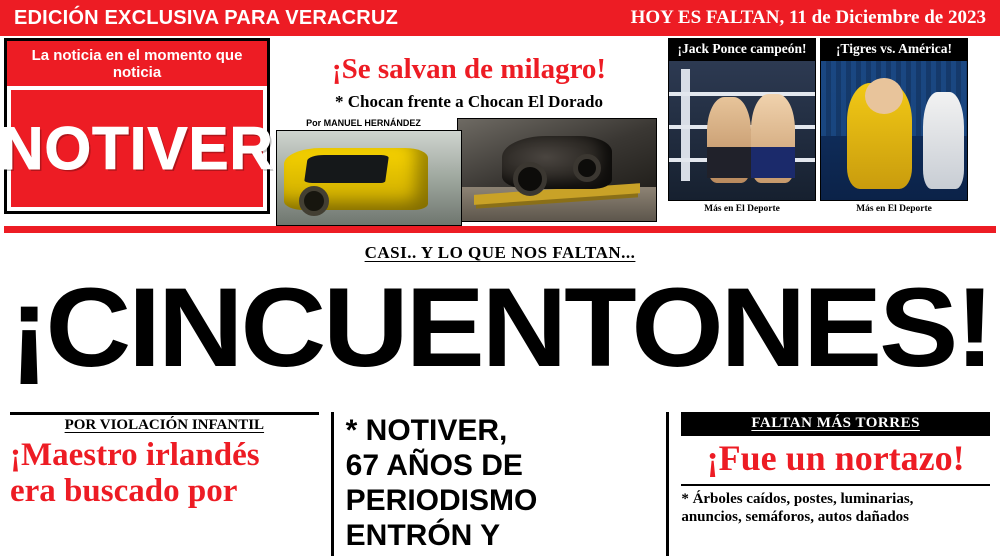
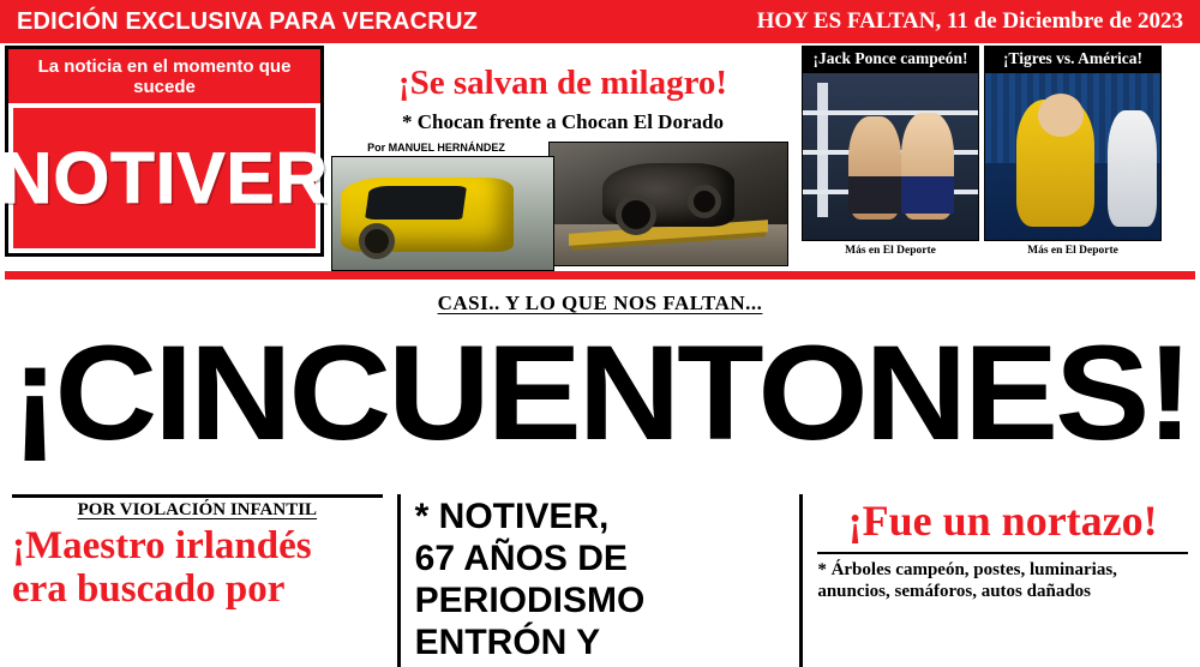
  EDICIÓN EXCLUSIVA PARA VERACRUZ
  HOY ES FALTAN, 11 de Diciembre de 2023
- La noticia en el momento que noticia
+ La noticia en el momento que sucede
  NOTIVER
  ¡Se salvan de milagro!
  * Chocan frente a Chocan El Dorado
  Por MANUEL HERNÁNDEZ
  ¡Jack Ponce campeón!
  Más en El Deporte
  ¡Tigres vs. América!
  Más en El Deporte
  CASI.. Y LO QUE NOS FALTAN...
  ¡CINCUENTONES!
  POR VIOLACIÓN INFANTIL
  ¡Maestro irlandés
  era buscado por
  * NOTIVER,
  67 AÑOS DE
  PERIODISMO
  ENTRÓN Y
- FALTAN MÁS TORRES
  ¡Fue un nortazo!
- * Árboles caídos, postes, luminarias,
+ * Árboles campeón, postes, luminarias,
  anuncios, semáforos, autos dañados
